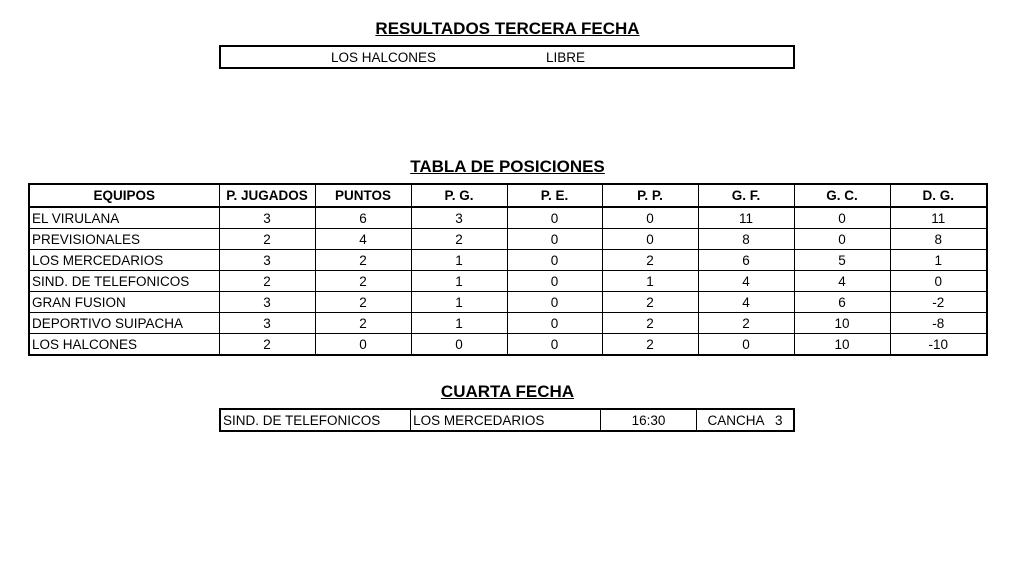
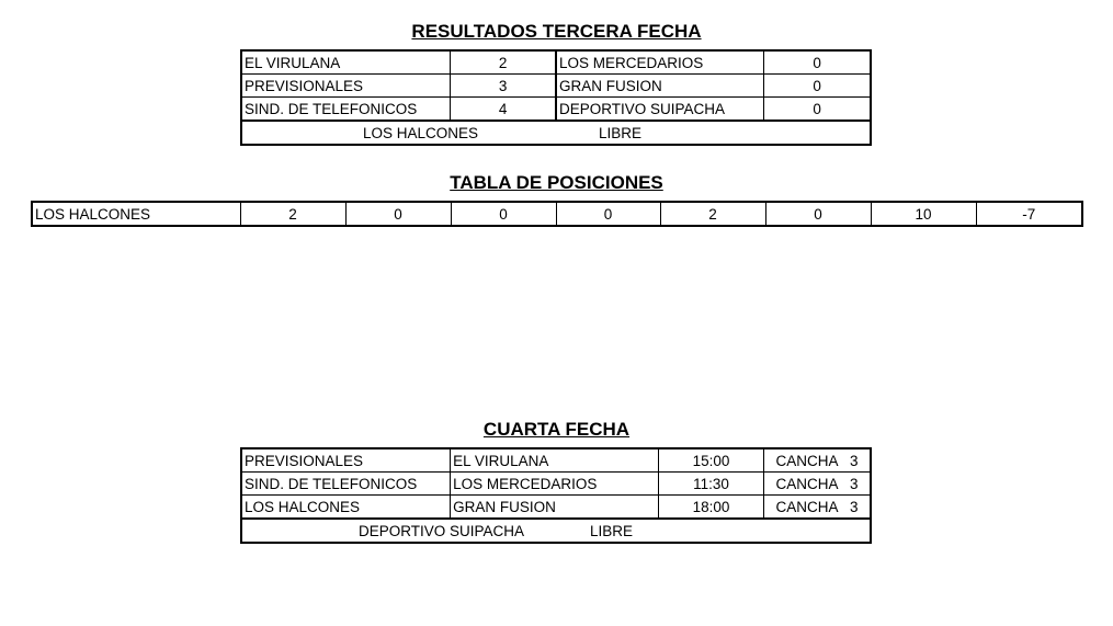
  RESULTADOS TERCERA FECHA
+ EL VIRULANA	2	LOS MERCEDARIOS	0
+ PREVISIONALES	3	GRAN FUSION	0
+ SIND. DE TELEFONICOS	4	DEPORTIVO SUIPACHA	0
  LOS HALCONES LIBRE
  TABLA DE POSICIONES
- EQUIPOS	P. JUGADOS	PUNTOS	P. G.	P. E.	P. P.	G. F.	G. C.	D. G.
- EL VIRULANA	3	6	3	0	0	11	0	11
- PREVISIONALES	2	4	2	0	0	8	0	8
- LOS MERCEDARIOS	3	2	1	0	2	6	5	1
- SIND. DE TELEFONICOS	2	2	1	0	1	4	4	0
- GRAN FUSION	3	2	1	0	2	4	6	-2
- DEPORTIVO SUIPACHA	3	2	1	0	2	2	10	-8
- LOS HALCONES	2	0	0	0	2	0	10	-10
+ LOS HALCONES	2	0	0	0	2	0	10	-7
  CUARTA FECHA
+ PREVISIONALES	EL VIRULANA	15:00	CANCHA 3
- SIND. DE TELEFONICOS	LOS MERCEDARIOS	16:30	CANCHA 3
+ SIND. DE TELEFONICOS	LOS MERCEDARIOS	11:30	CANCHA 3
+ LOS HALCONES	GRAN FUSION	18:00	CANCHA 3
+ DEPORTIVO SUIPACHA LIBRE
